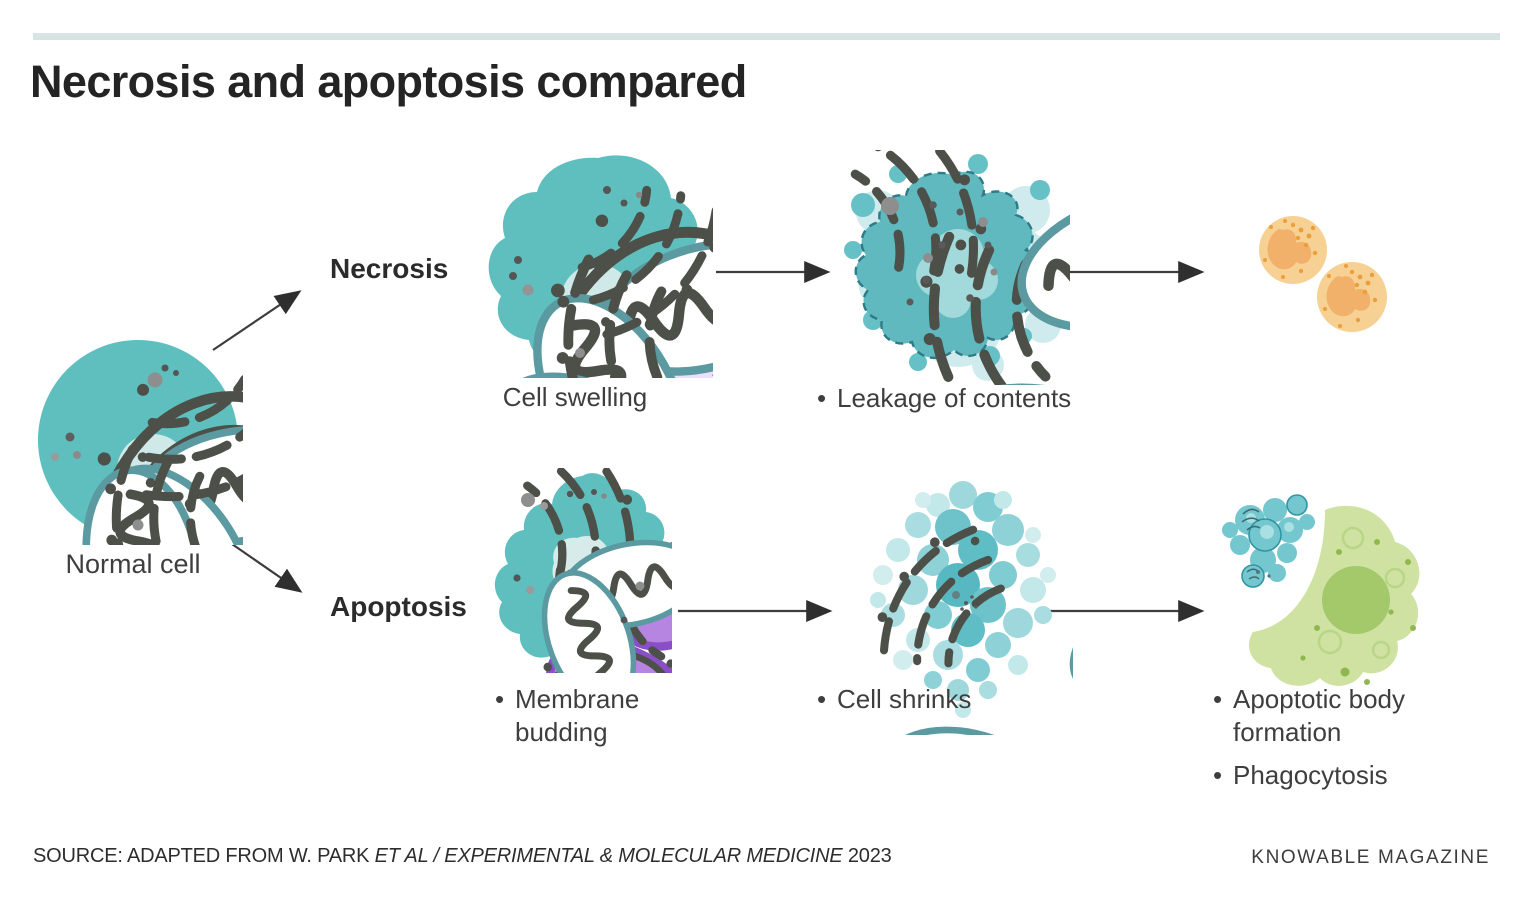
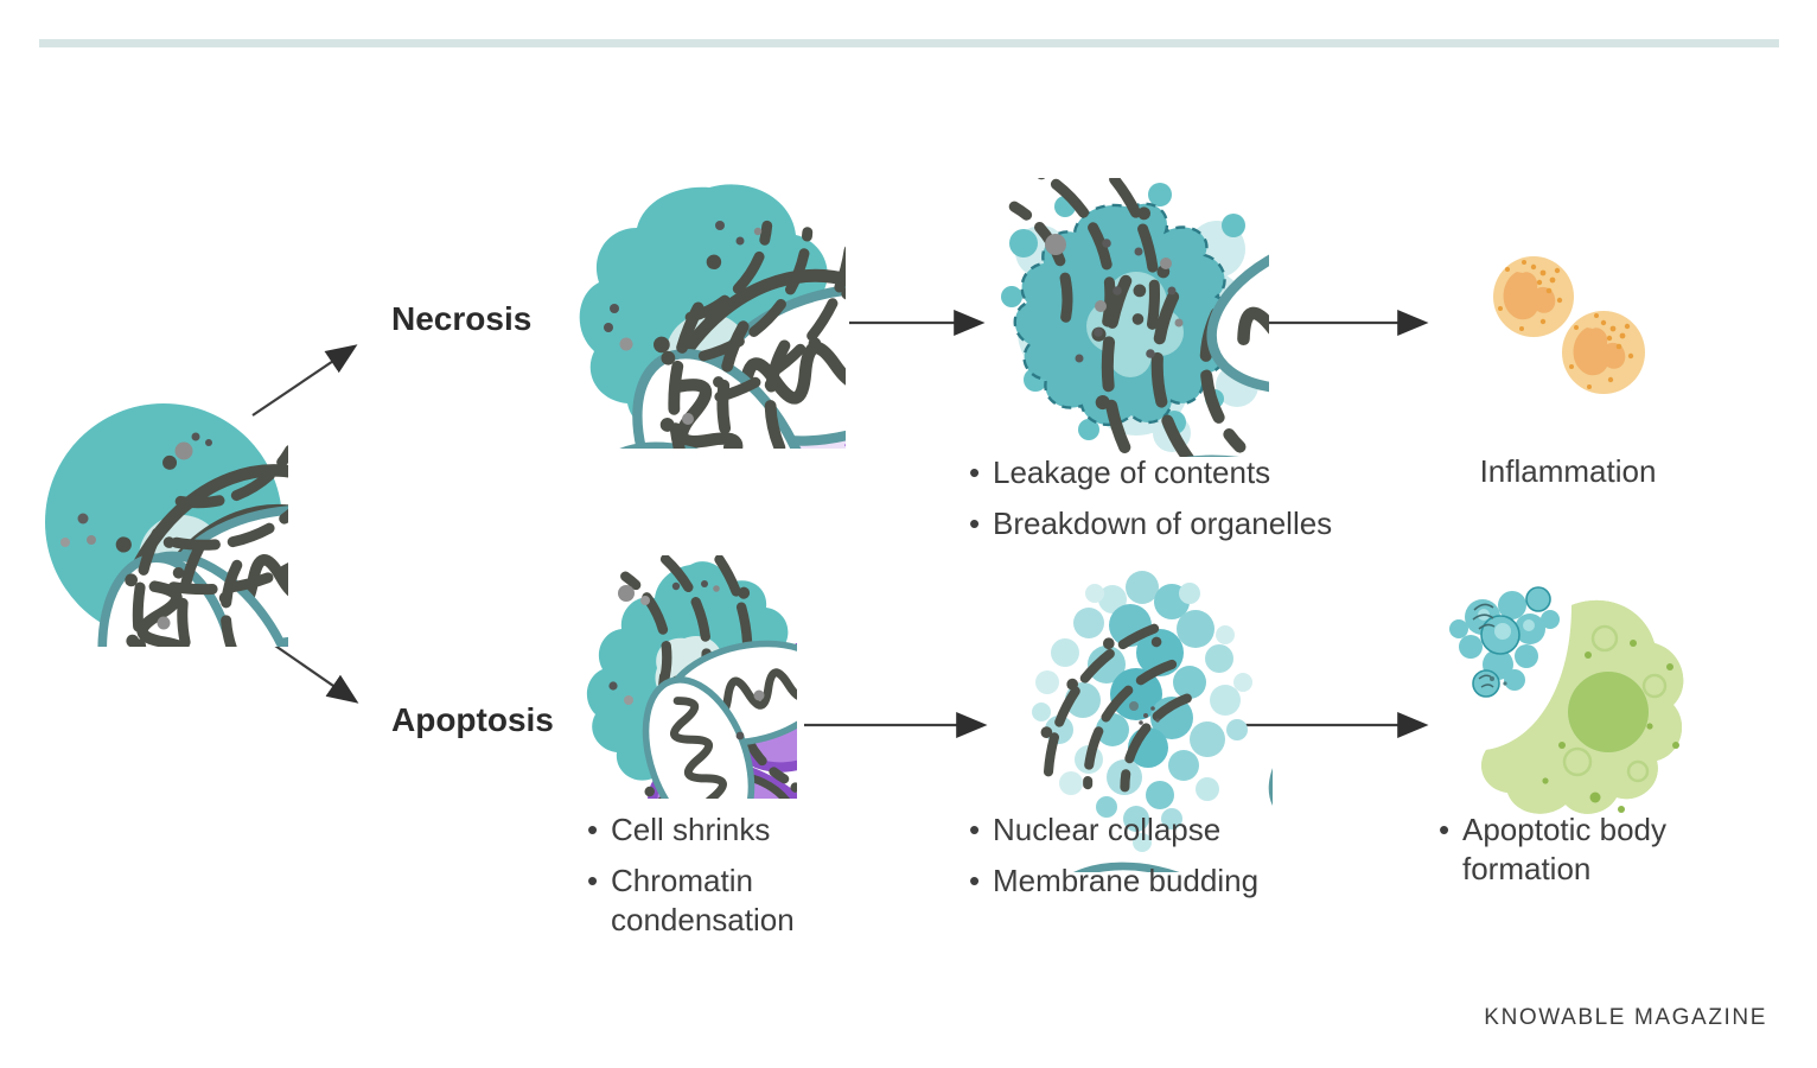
- Necrosis and apoptosis compared
- Normal cell
  Necrosis
  Apoptosis
- Cell swelling
  Leakage of contents
+ Breakdown of organelles
+ Inflammation
- Membrane budding
+ Cell shrinks
+ Chromatin condensation
+ Nuclear collapse
- Cell shrinks
+ Membrane budding
  Apoptotic body formation
- Phagocytosis
- SOURCE: ADAPTED FROM W. PARK ET AL / EXPERIMENTAL & MOLECULAR MEDICINE 2023
  KNOWABLE MAGAZINE
